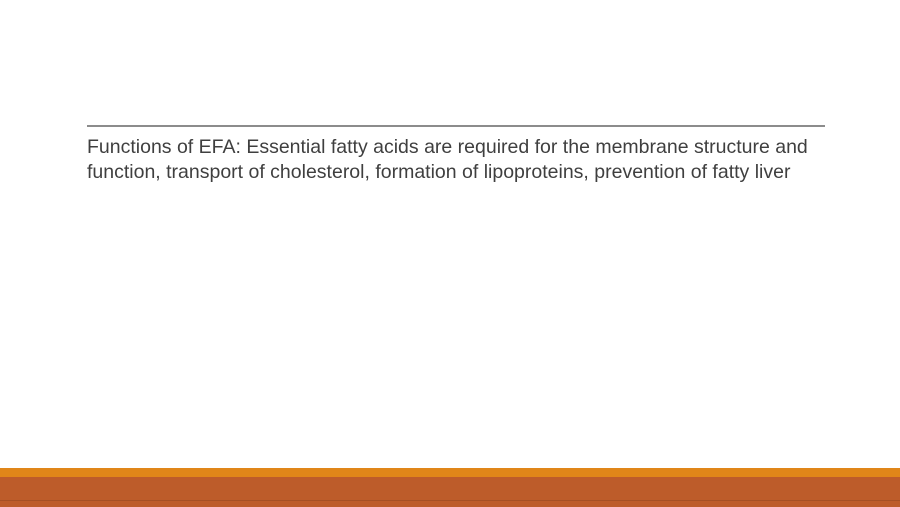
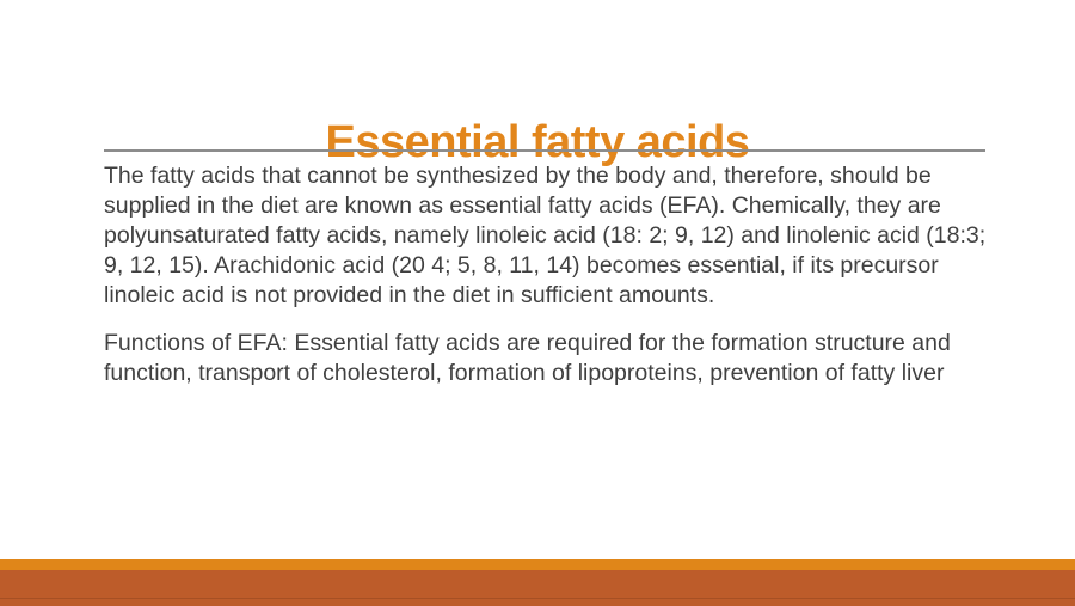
+ Essential fatty acids
+ The fatty acids that cannot be synthesized by the body and, therefore, should be supplied in the diet are known as essential fatty acids (EFA). Chemically, they are polyunsaturated fatty acids, namely linoleic acid (18: 2; 9, 12) and linolenic acid (18:3; 9, 12, 15). Arachidonic acid (20 4; 5, 8, 11, 14) becomes essential, if its precursor linoleic acid is not provided in the diet in sufficient amounts.
- Functions of EFA: Essential fatty acids are required for the membrane structure and function, transport of cholesterol, formation of lipoproteins, prevention of fatty liver
+ Functions of EFA: Essential fatty acids are required for the formation structure and function, transport of cholesterol, formation of lipoproteins, prevention of fatty liver
